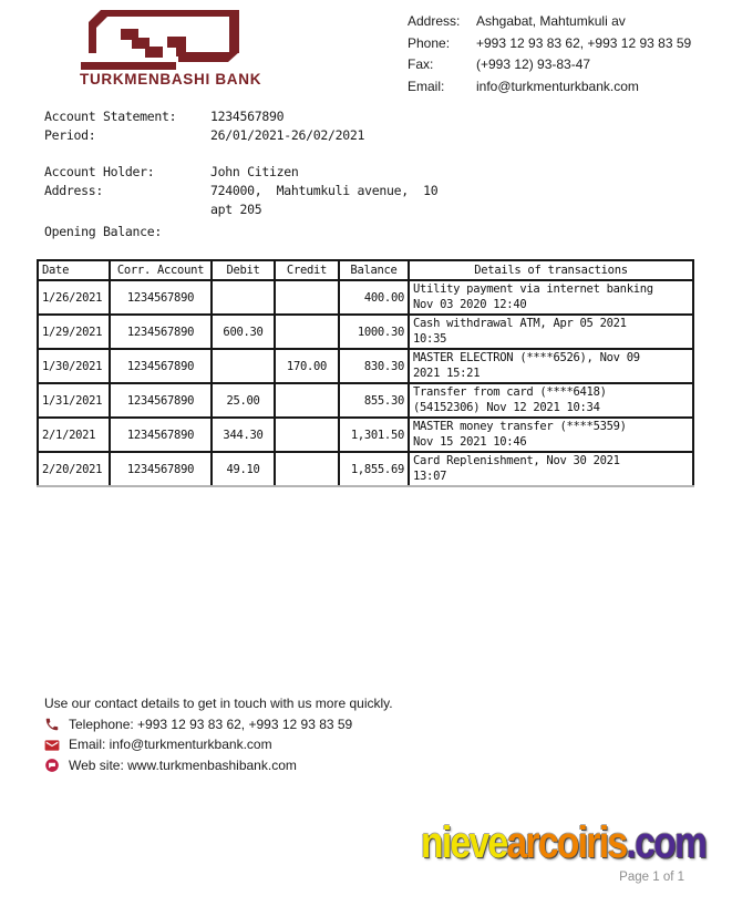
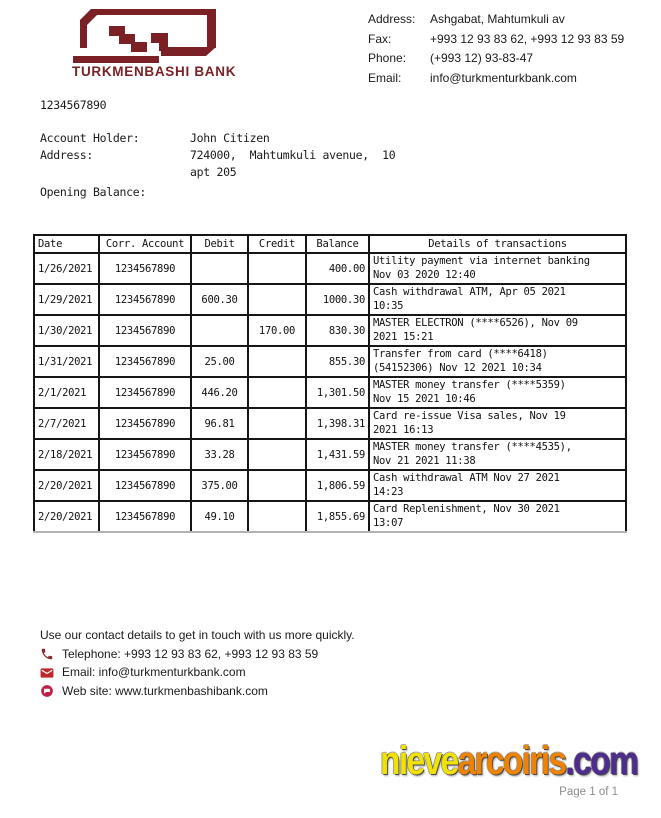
  TURKMENBASHI BANK
  Address:
  Ashgabat, Mahtumkuli av
- Phone:
+ Fax:
  +993 12 93 83 62, +993 12 93 83 59
- Fax:
+ Phone:
  (+993 12) 93-83-47
  Email:
  info@turkmenturkbank.com
- Account Statement:
  1234567890
- Period:
- 26/01/2021-26/02/2021
  Account Holder:
  John Citizen
  Address:
  724000, Mahtumkuli avenue, 10
  apt 205
  Opening Balance:
  Date	Corr. Account	Debit	Credit	Balance	Details of transactions
  1/26/2021	1234567890			400.00	Utility payment via internet banking Nov 03 2020 12:40
  1/29/2021	1234567890	600.30		1000.30	Cash withdrawal ATM, Apr 05 2021 10:35
  1/30/2021	1234567890		170.00	830.30	MASTER ELECTRON (****6526), Nov 09 2021 15:21
  1/31/2021	1234567890	25.00		855.30	Transfer from card (****6418) (54152306) Nov 12 2021 10:34
- 2/1/2021	1234567890	344.30		1,301.50	MASTER money transfer (****5359) Nov 15 2021 10:46
+ 2/1/2021	1234567890	446.20		1,301.50	MASTER money transfer (****5359) Nov 15 2021 10:46
+ 2/7/2021	1234567890	96.81		1,398.31	Card re-issue Visa sales, Nov 19 2021 16:13
+ 2/18/2021	1234567890	33.28		1,431.59	MASTER money transfer (****4535), Nov 21 2021 11:38
+ 2/20/2021	1234567890	375.00		1,806.59	Cash withdrawal ATM Nov 27 2021 14:23
  2/20/2021	1234567890	49.10		1,855.69	Card Replenishment, Nov 30 2021 13:07
  Use our contact details to get in touch with us more quickly.
  Telephone: +993 12 93 83 62, +993 12 93 83 59
  Email: info@turkmenturkbank.com
  Web site: www.turkmenbashibank.com
  nievearcoiris.com
  Page 1 of 1
